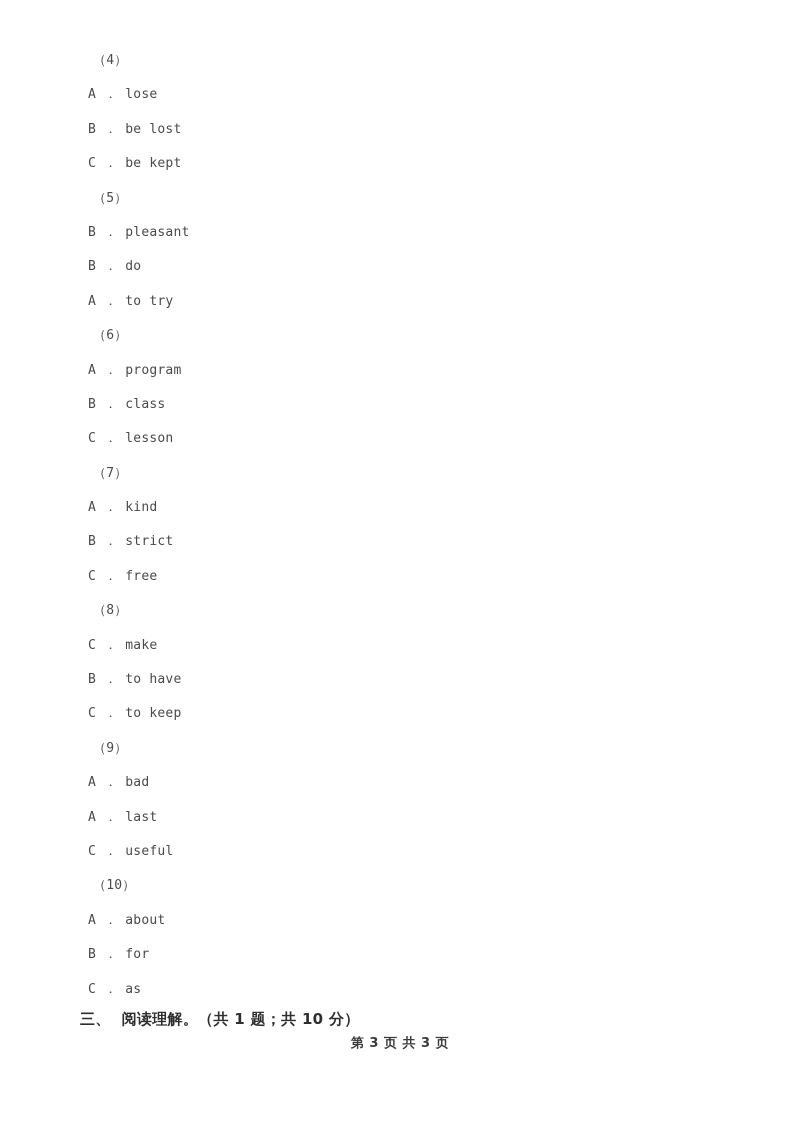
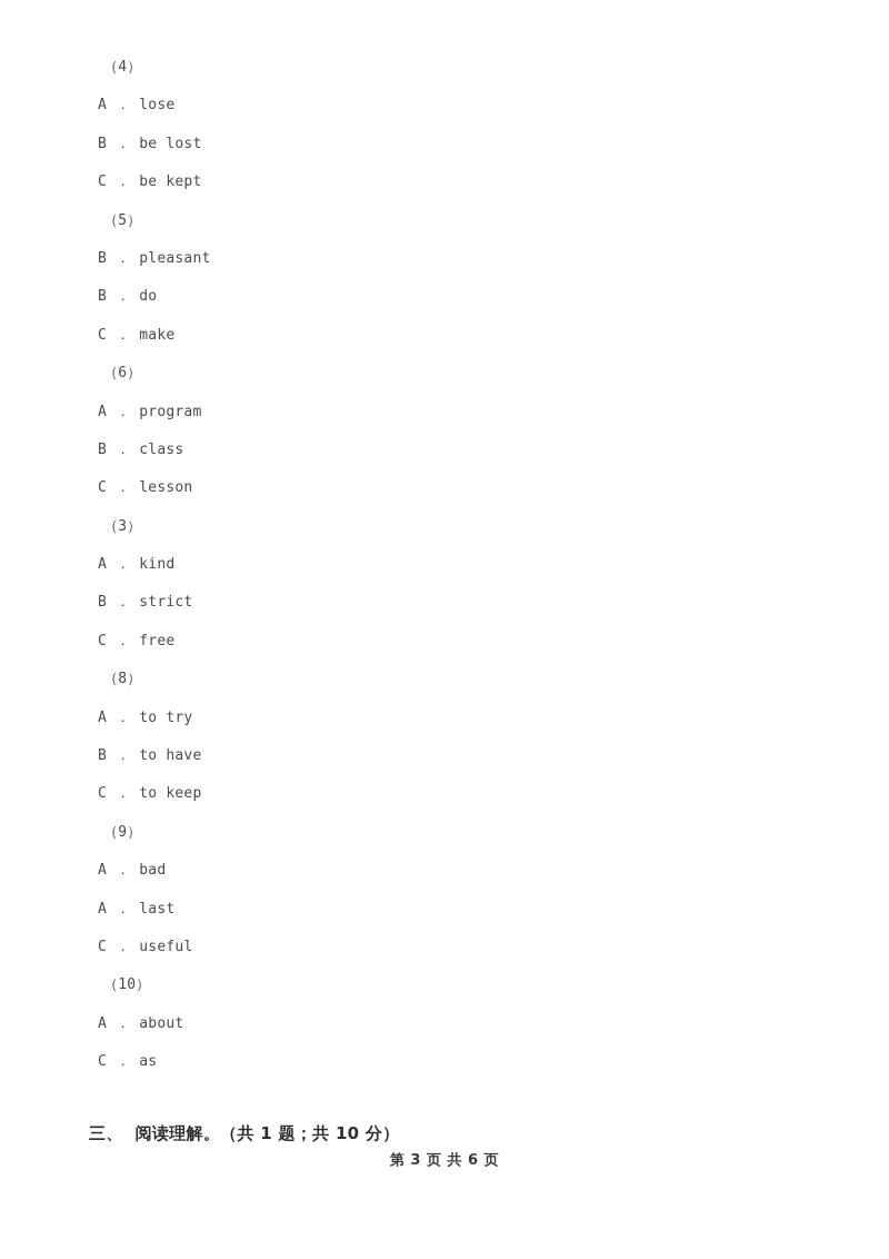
  （4）
  A ． lose
  B ． be lost
  C ． be kept
  （5）
  B ． pleasant
  B ． do
- A ． to try
+ C ． make
  （6）
  A ． program
  B ． class
  C ． lesson
- （7）
+ （3）
  A ． kind
  B ． strict
  C ． free
  （8）
- C ． make
+ A ． to try
  B ． to have
  C ． to keep
  （9）
  A ． bad
  A ． last
  C ． useful
  （10）
  A ． about
- B ． for
  C ． as
  三、 阅读理解。（共 1 题；共 10 分）
- 第 3 页 共 3 页
+ 第 3 页 共 6 页
